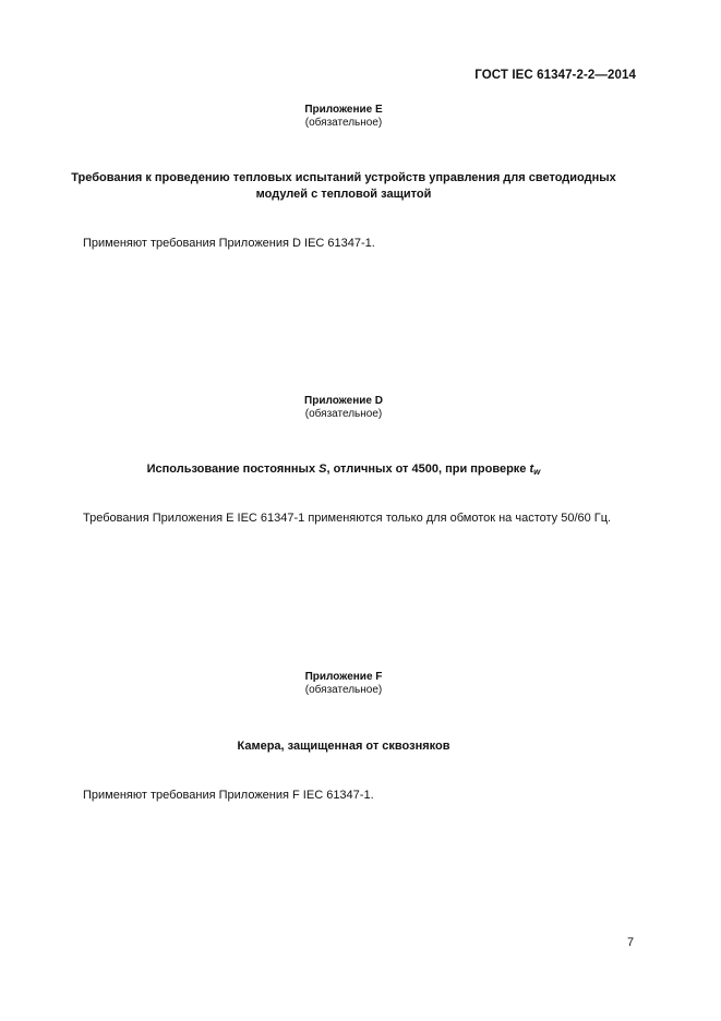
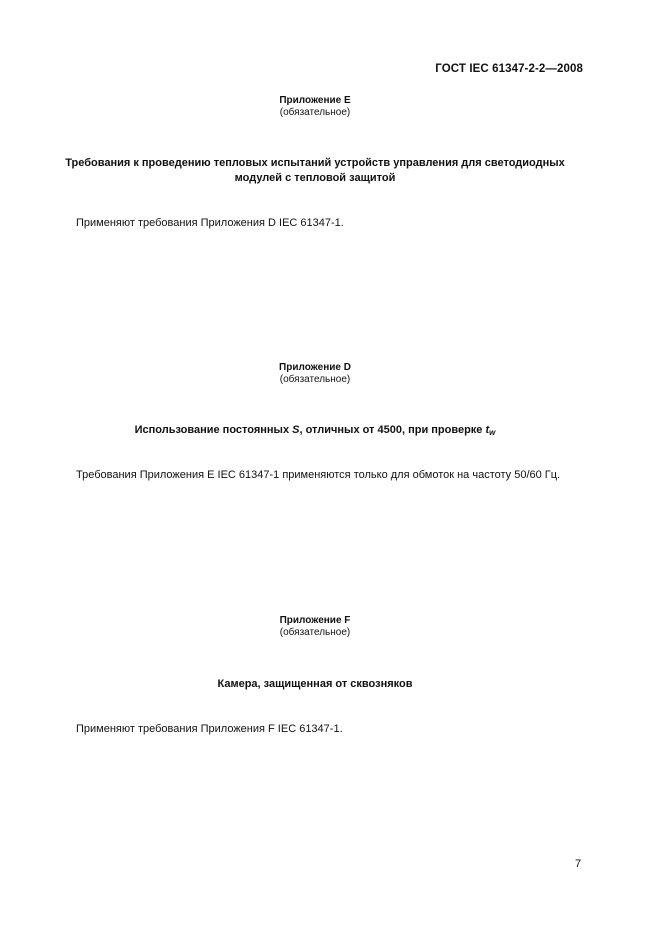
- ГОСТ IEC 61347-2-2—2014
+ ГОСТ IEC 61347-2-2—2008
  Приложение E
  (обязательное)
  Требования к проведению тепловых испытаний устройств управления для светодиодных
  модулей с тепловой защитой
  Применяют требования Приложения D IEC 61347-1.
  Приложение D
  (обязательное)
  Использование постоянных S, отличных от 4500, при проверке tw
  Требования Приложения E IEC 61347-1 применяются только для обмоток на частоту 50/60 Гц.
  Приложение F
  (обязательное)
  Камера, защищенная от сквозняков
  Применяют требования Приложения F IEC 61347-1.
  7
